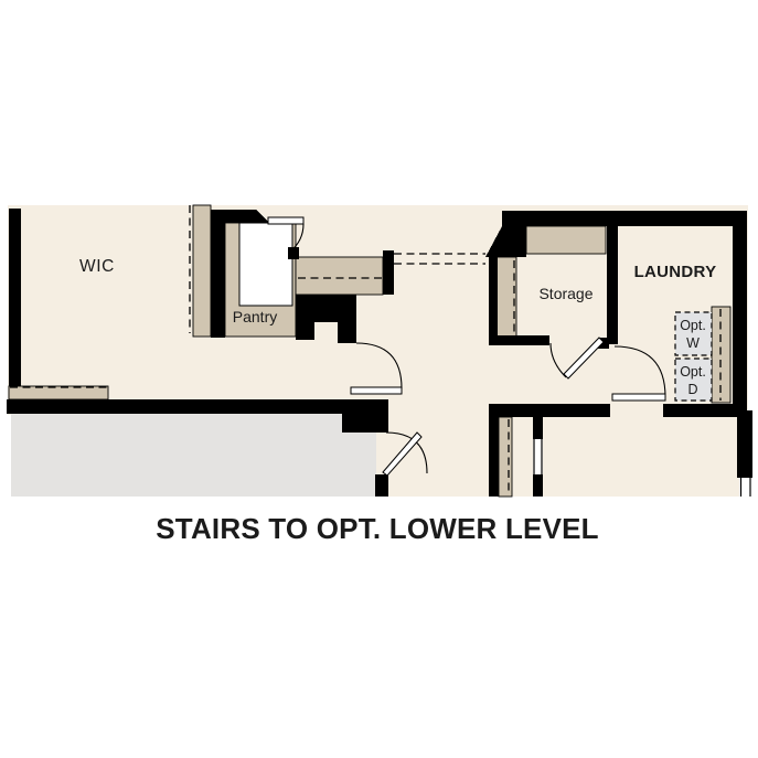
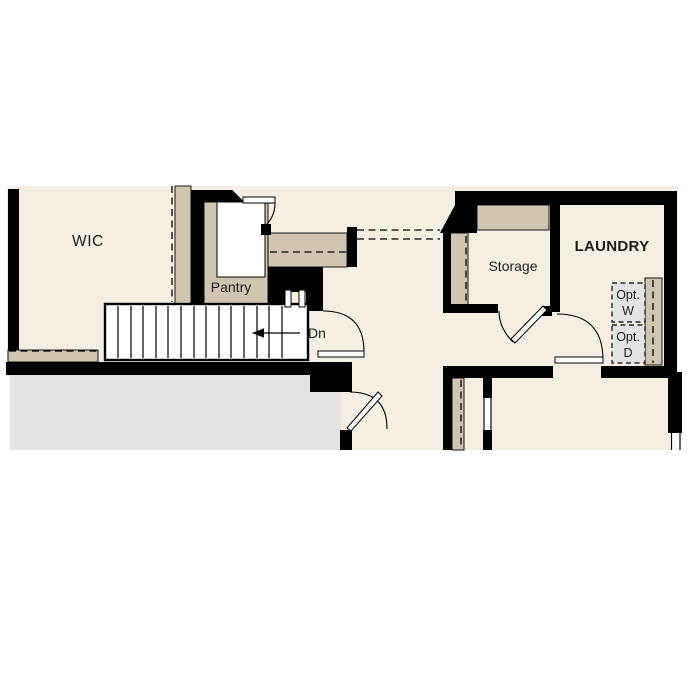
+ Dn
  Opt.
  W
  Opt.
  D
  WIC
  Pantry
  Storage
  LAUNDRY
- STAIRS TO OPT. LOWER LEVEL
